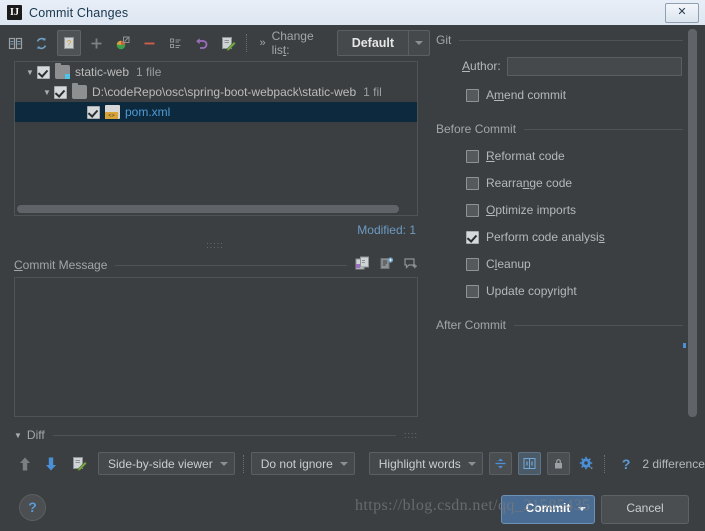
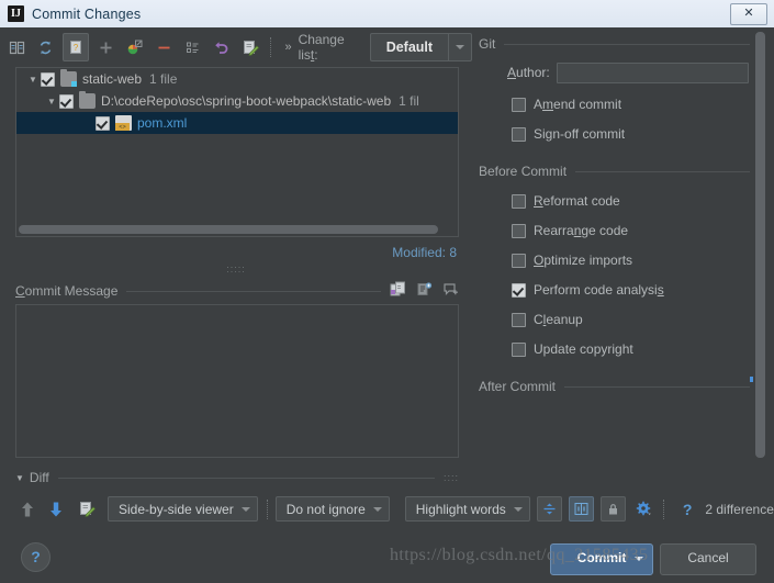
  IJ
  Commit Changes
  ✕
  ?
  »
  Change list:
  Default
  ▼
  static-web
  1 file
  ▼
  D:\codeRepo\osc\spring-boot-webpack\static-web
  1 fil
  pom.xml
- Modified: 1
+ Modified: 8
  :::::
  Commit Message
  ▼
  Diff
  ::::
  Git
  Author:
  Amend commit
+ Sign-off commit
  Before Commit
  Reformat code
  Rearrange code
  Optimize imports
  Perform code analysis
  Cleanup
  Update copyright
  After Commit
  Side-by-side viewer
  Do not ignore
  Highlight words
  ?
  2 difference
  ?
  Commit
  Cancel
  https://blog.csdn.net/qq_21585435
